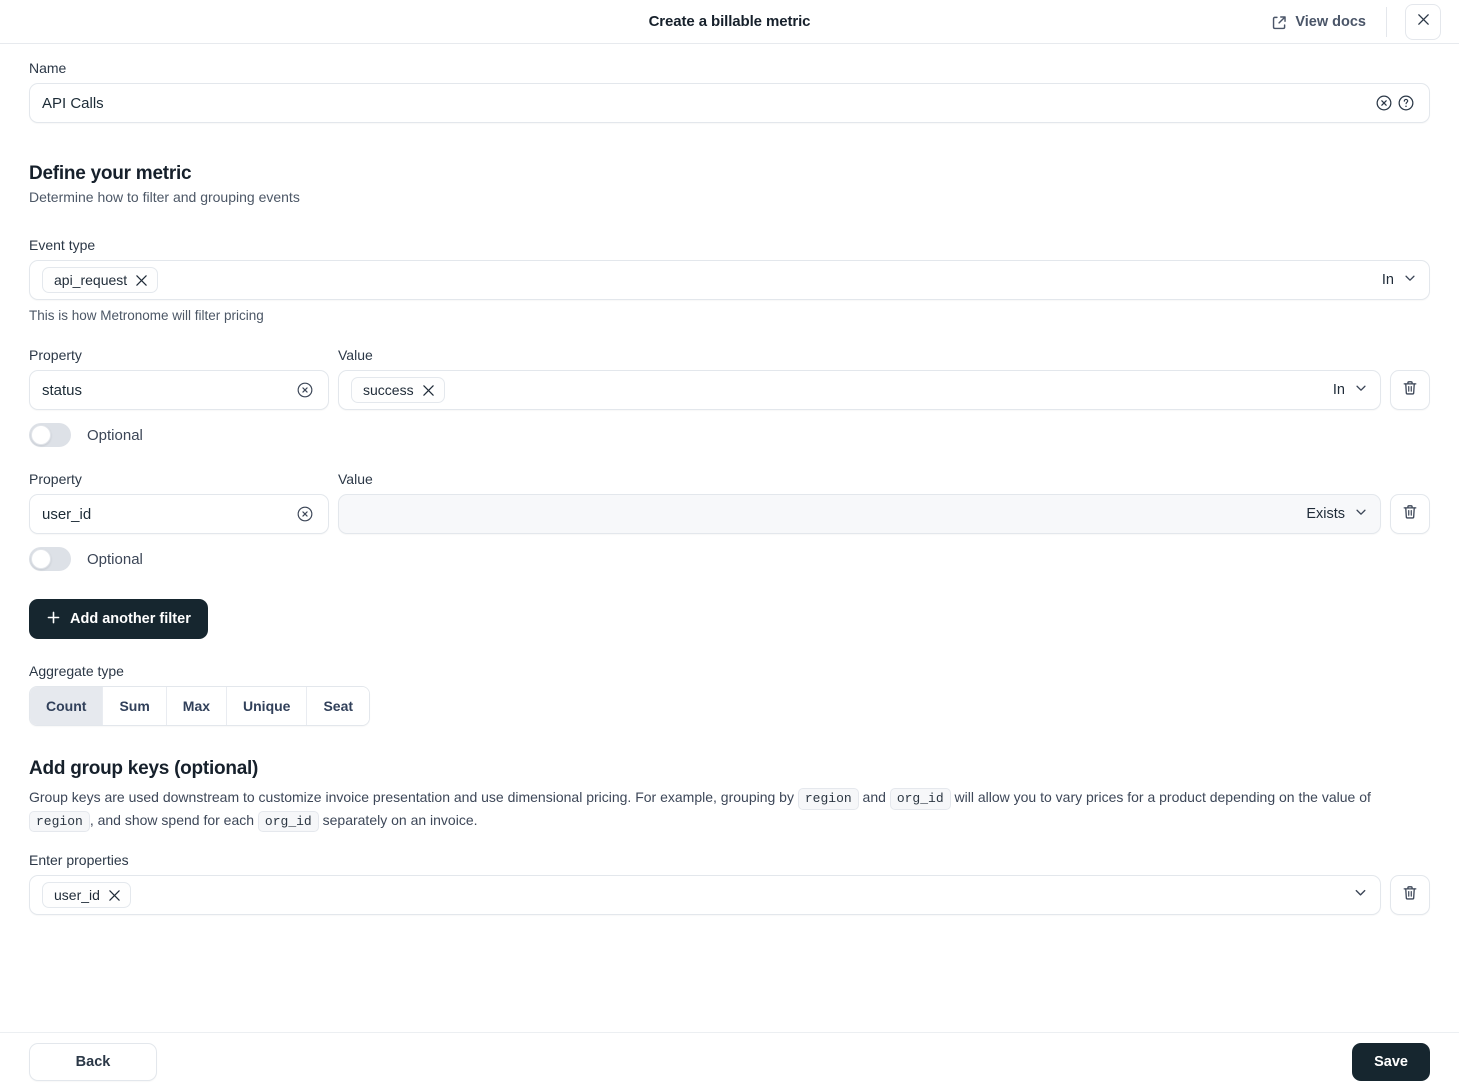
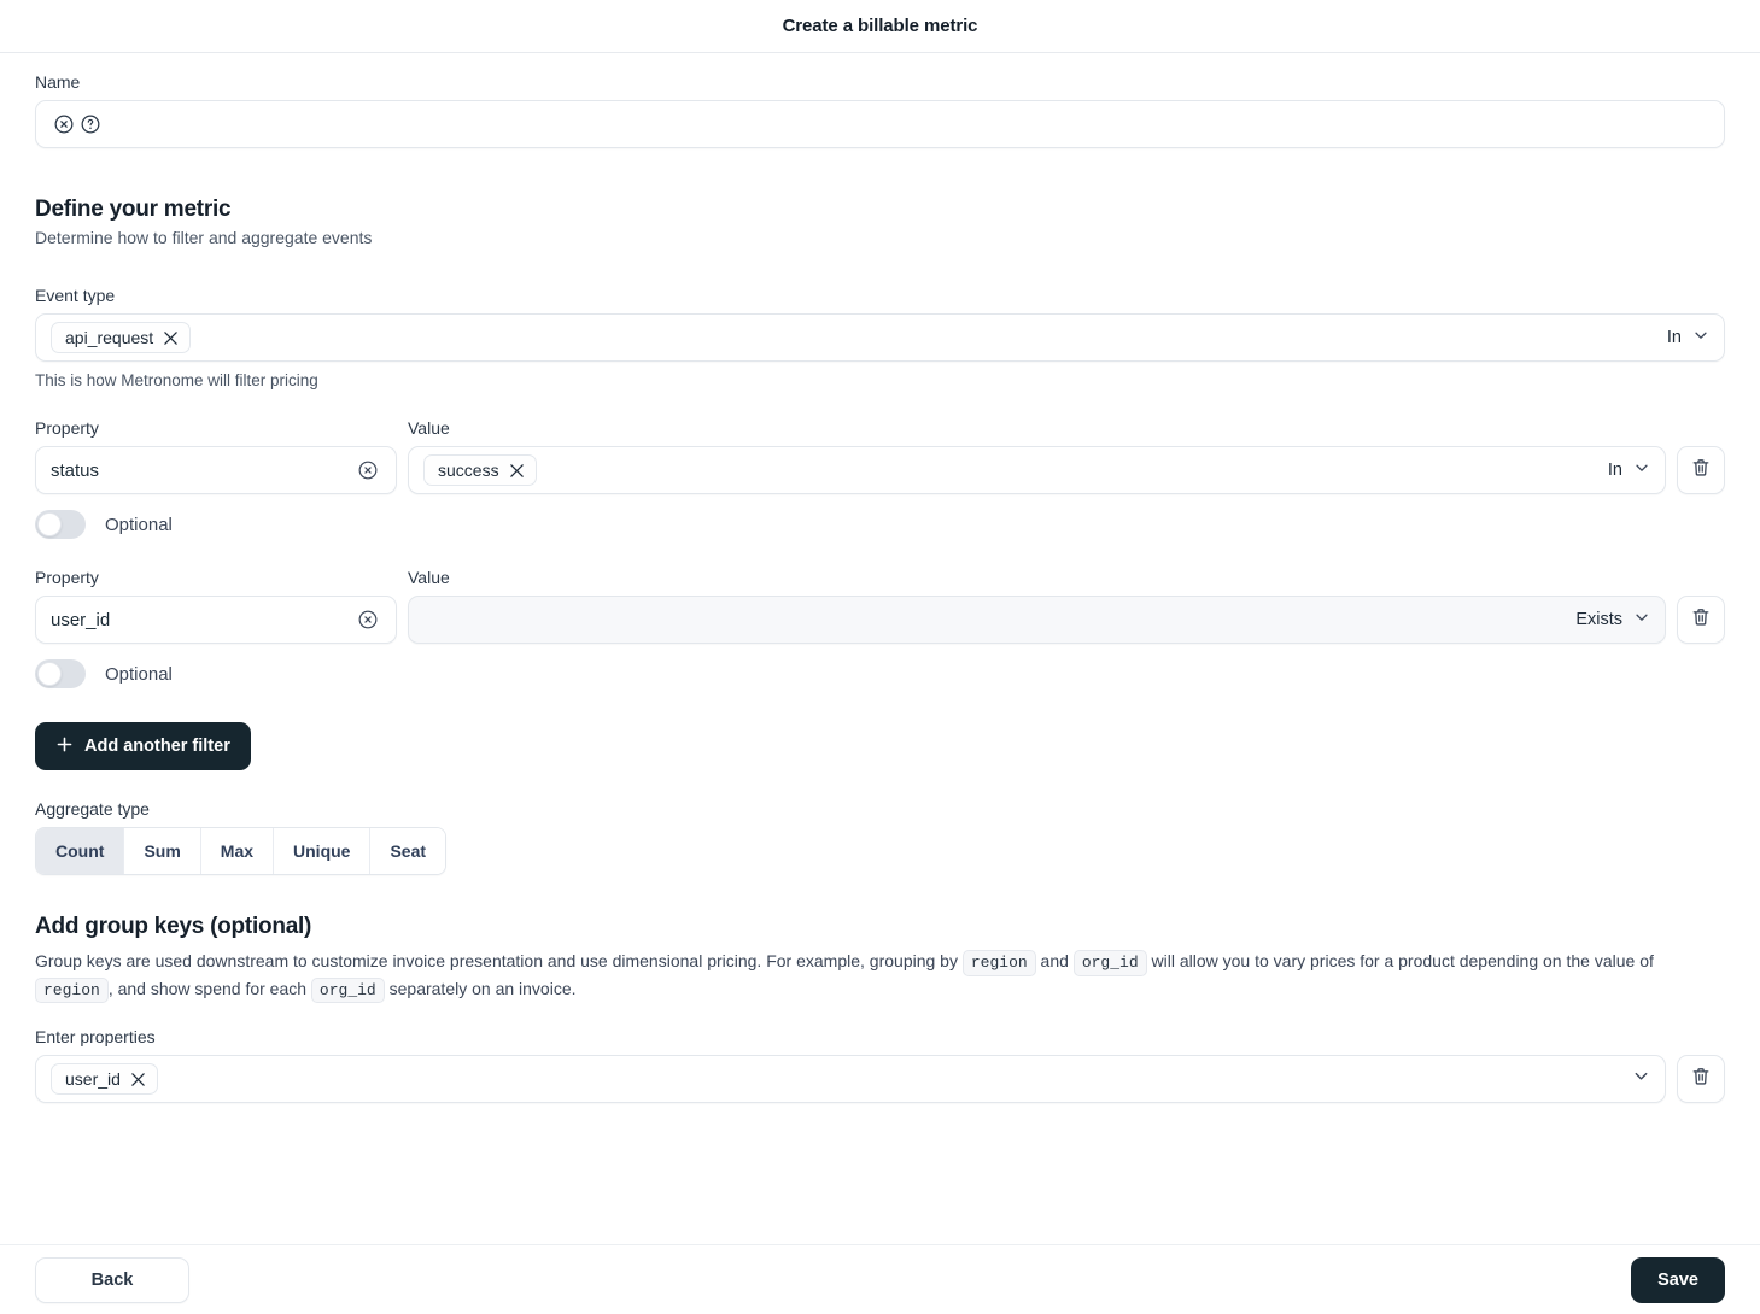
  Create a billable metric
- View docs
  Name
- API Calls
  Define your metric
- Determine how to filter and grouping events
+ Determine how to filter and aggregate events
  Event type
  api_request
  In
  This is how Metronome will filter pricing
  Property
  status
  Value
  success
  In
  Optional
  Property
  user_id
  Value
  Exists
  Optional
  Add another filter
  Aggregate type
  Count
  Sum
  Max
  Unique
  Seat
  Add group keys (optional)
  Group keys are used downstream to customize invoice presentation and use dimensional pricing. For example, grouping by region and org_id will allow you to vary prices for a product depending on the value of region , and show spend for each org_id separately on an invoice.
  Enter properties
  user_id
  Back
  Save
